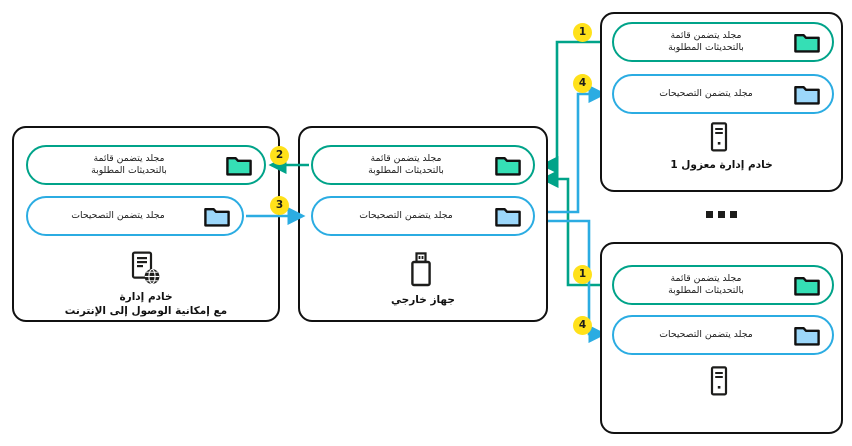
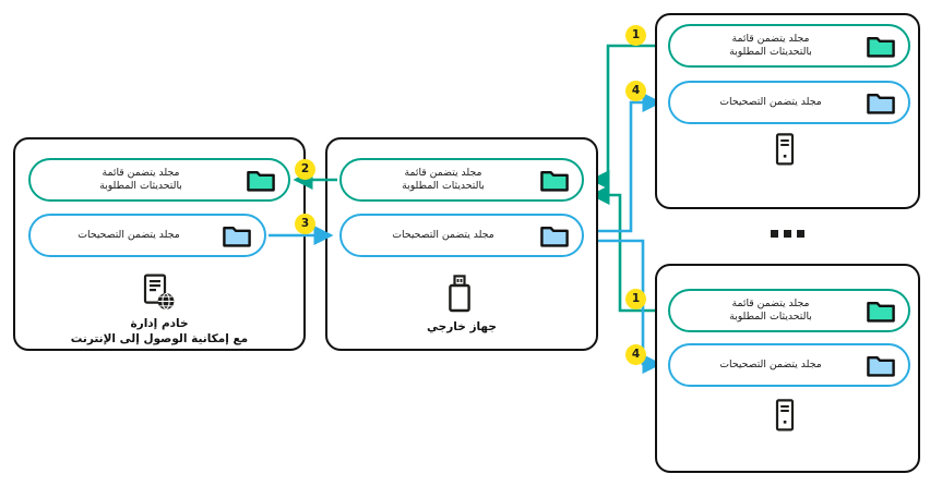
  مجلد يتضمن قائمة
  بالتحديثات المطلوبة
  مجلد يتضمن التصحيحات
  خادم إدارة
  مع إمكانية الوصول إلى الإنترنت
  مجلد يتضمن قائمة
  بالتحديثات المطلوبة
  مجلد يتضمن التصحيحات
  جهاز خارجي
  مجلد يتضمن قائمة
  بالتحديثات المطلوبة
  مجلد يتضمن التصحيحات
- خادم إدارة معزول 1
  مجلد يتضمن قائمة
  بالتحديثات المطلوبة
  مجلد يتضمن التصحيحات
  1
  2
  3
  4
  1
  4
